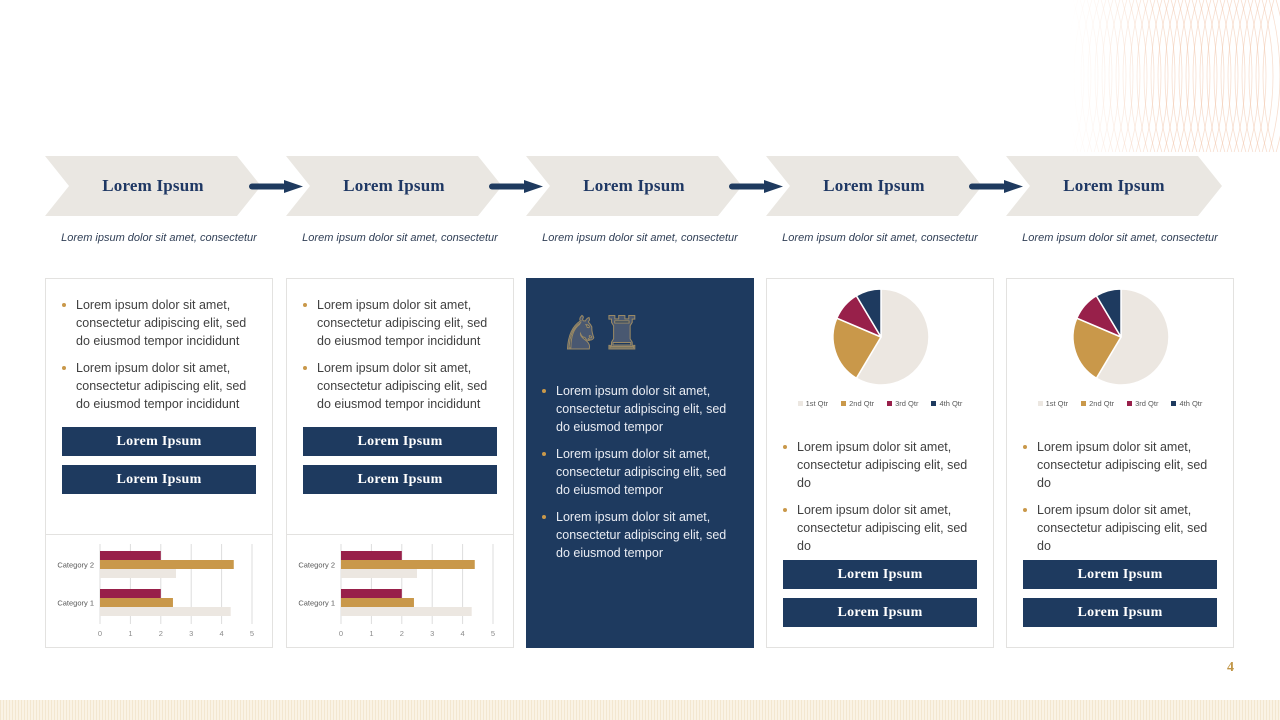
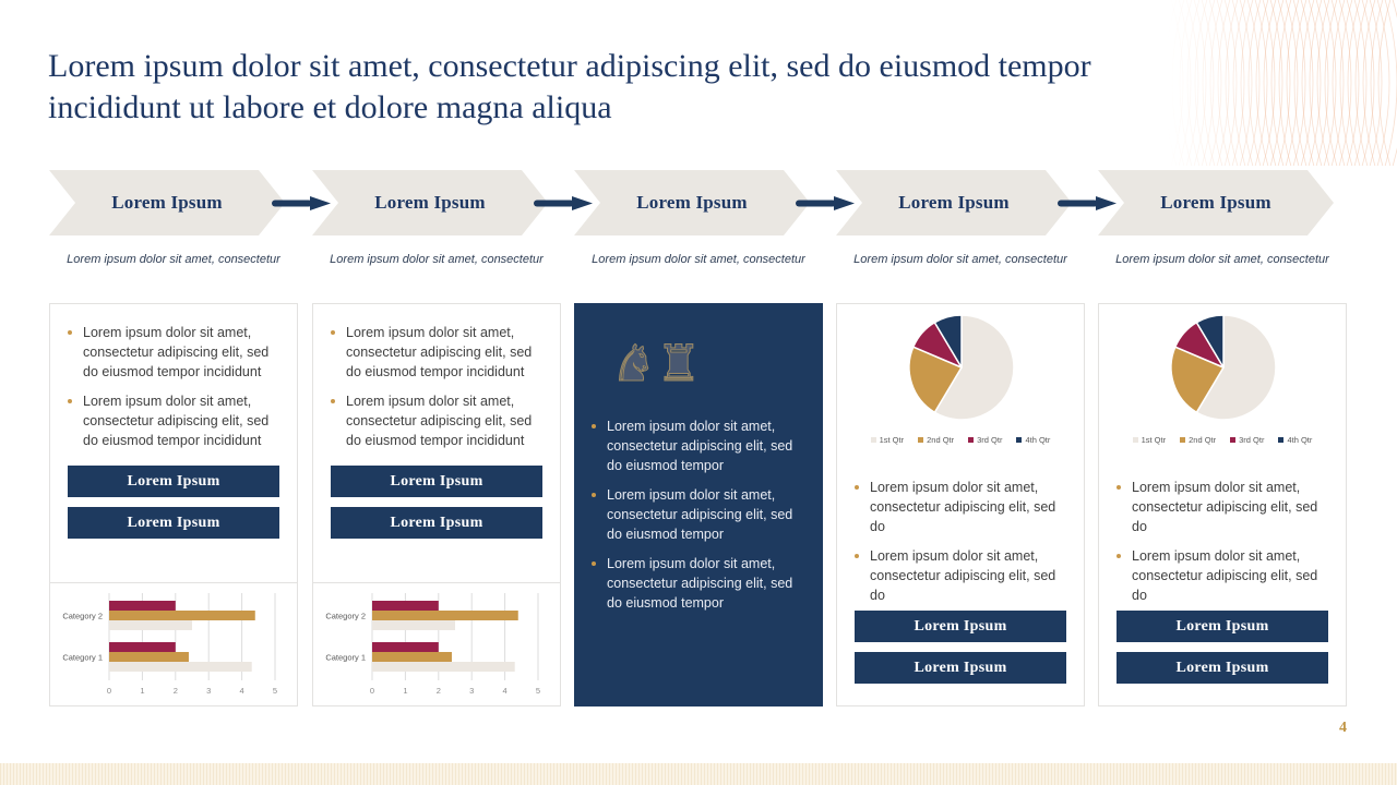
+ Lorem ipsum dolor sit amet, consectetur adipiscing elit, sed do eiusmod tempor incididunt ut labore et dolore magna aliqua
  Lorem Ipsum
  Lorem Ipsum
  Lorem Ipsum
  Lorem Ipsum
  Lorem Ipsum
  Lorem ipsum dolor sit amet, consectetur
  Lorem ipsum dolor sit amet, consectetur
  Lorem ipsum dolor sit amet, consectetur
  Lorem ipsum dolor sit amet, consectetur
  Lorem ipsum dolor sit amet, consectetur
  Lorem ipsum dolor sit amet, consectetur adipiscing elit, sed do eiusmod tempor incididunt
  Lorem ipsum dolor sit amet, consectetur adipiscing elit, sed do eiusmod tempor incididunt
  Lorem Ipsum
  Lorem Ipsum
  0
  1
  2
  3
  4
  5
  Category 2
  Category 1
  Lorem ipsum dolor sit amet, consectetur adipiscing elit, sed do eiusmod tempor incididunt
  Lorem ipsum dolor sit amet, consectetur adipiscing elit, sed do eiusmod tempor incididunt
  Lorem Ipsum
  Lorem Ipsum
  0
  1
  2
  3
  4
  5
  Category 2
  Category 1
  Lorem ipsum dolor sit amet, consectetur adipiscing elit, sed do eiusmod tempor
  Lorem ipsum dolor sit amet, consectetur adipiscing elit, sed do eiusmod tempor
  Lorem ipsum dolor sit amet, consectetur adipiscing elit, sed do eiusmod tempor
  1st Qtr
  2nd Qtr
  3rd Qtr
  4th Qtr
  Lorem ipsum dolor sit amet, consectetur adipiscing elit, sed do
  Lorem ipsum dolor sit amet, consectetur adipiscing elit, sed do
  Lorem Ipsum
  Lorem Ipsum
  1st Qtr
  2nd Qtr
  3rd Qtr
  4th Qtr
  Lorem ipsum dolor sit amet, consectetur adipiscing elit, sed do
  Lorem ipsum dolor sit amet, consectetur adipiscing elit, sed do
  Lorem Ipsum
  Lorem Ipsum
  4
